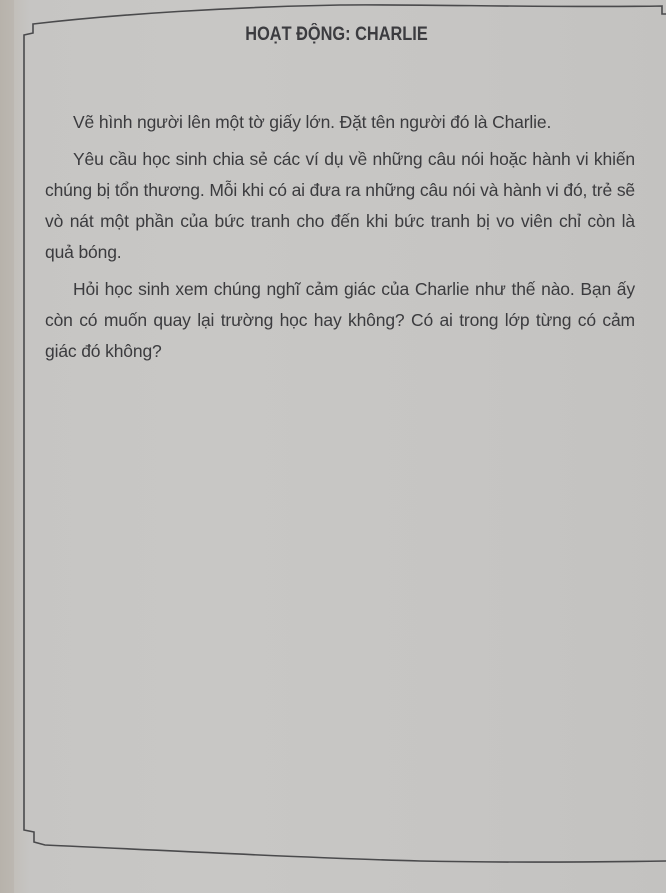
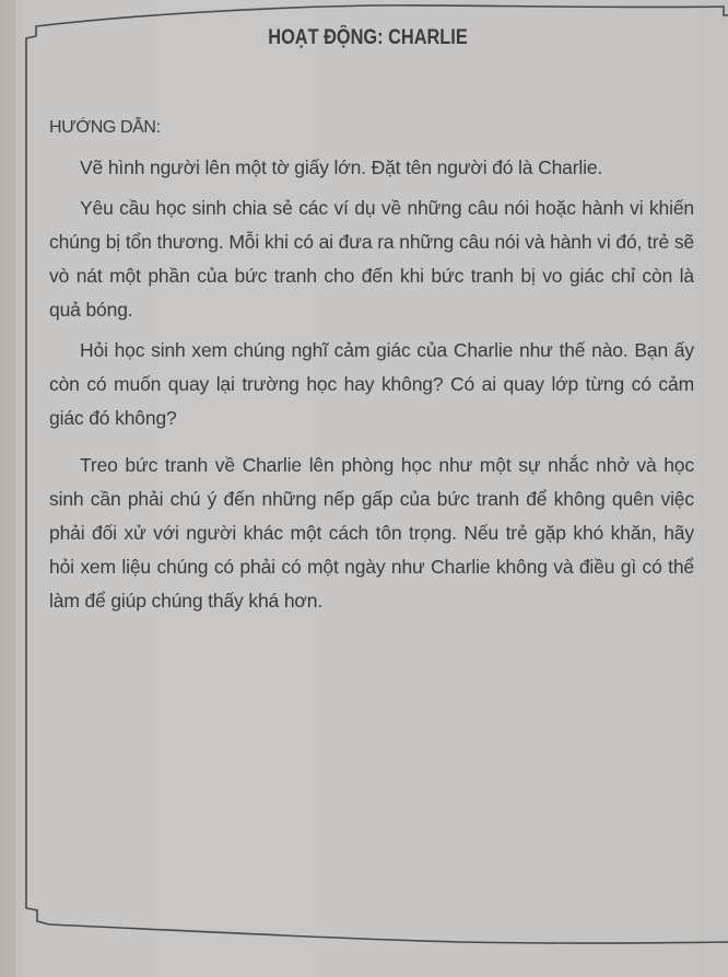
  HOẠT ĐỘNG: CHARLIE
+ HƯỚNG DẪN:
  Vẽ hình người lên một tờ giấy lớn. Đặt tên người đó là Charlie.
- Yêu cầu học sinh chia sẻ các ví dụ về những câu nói hoặc hành vi khiến chúng bị tổn thương. Mỗi khi có ai đưa ra những câu nói và hành vi đó, trẻ sẽ vò nát một phần của bức tranh cho đến khi bức tranh bị vo viên chỉ còn là quả bóng.
+ Yêu cầu học sinh chia sẻ các ví dụ về những câu nói hoặc hành vi khiến chúng bị tổn thương. Mỗi khi có ai đưa ra những câu nói và hành vi đó, trẻ sẽ vò nát một phần của bức tranh cho đến khi bức tranh bị vo giác chỉ còn là quả bóng.
- Hỏi học sinh xem chúng nghĩ cảm giác của Charlie như thế nào. Bạn ấy còn có muốn quay lại trường học hay không? Có ai trong lớp từng có cảm giác đó không?
+ Hỏi học sinh xem chúng nghĩ cảm giác của Charlie như thế nào. Bạn ấy còn có muốn quay lại trường học hay không? Có ai quay lớp từng có cảm giác đó không?
+ Treo bức tranh về Charlie lên phòng học như một sự nhắc nhở và học sinh cần phải chú ý đến những nếp gấp của bức tranh để không quên việc phải đối xử với người khác một cách tôn trọng. Nếu trẻ gặp khó khăn, hãy hỏi xem liệu chúng có phải có một ngày như Charlie không và điều gì có thể làm để giúp chúng thấy khá hơn.
